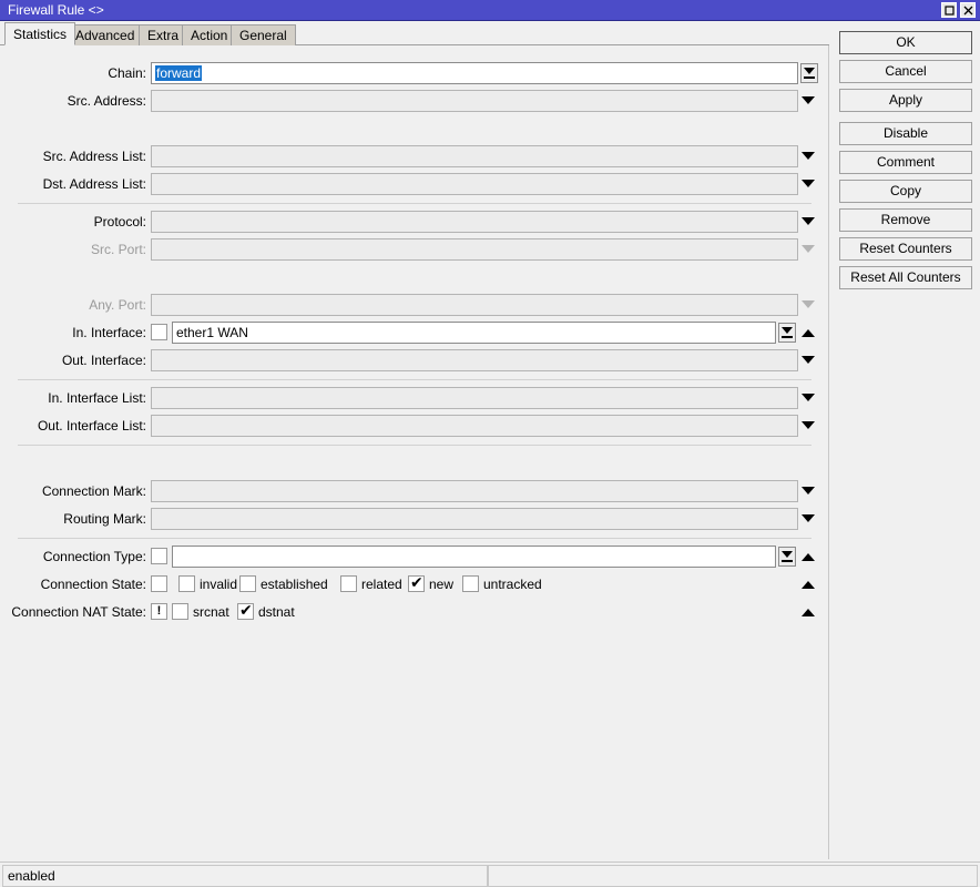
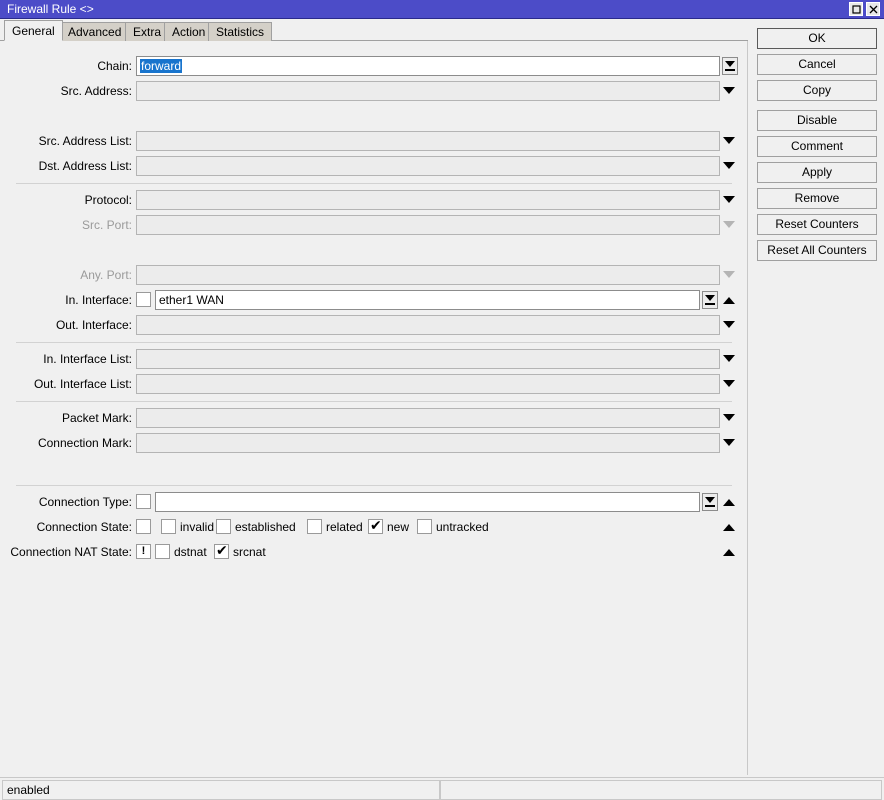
  Firewall Rule <>
- Statistics
+ General
  Advanced
  Extra
  Action
- General
+ Statistics
  Chain:
  forward
  Src. Address:
  Src. Address List:
  Dst. Address List:
  Protocol:
  Src. Port:
  Any. Port:
  In. Interface:
  ether1 WAN
  Out. Interface:
  In. Interface List:
  Out. Interface List:
+ Packet Mark:
  Connection Mark:
- Routing Mark:
  Connection Type:
  Connection State:
  invalid
  established
  related
  ✔
  new
  untracked
  Connection NAT State:
  !
- srcnat
+ dstnat
  ✔
- dstnat
+ srcnat
  OK
  Cancel
- Apply
+ Copy
  Disable
  Comment
- Copy
+ Apply
  Remove
  Reset Counters
  Reset All Counters
  enabled
